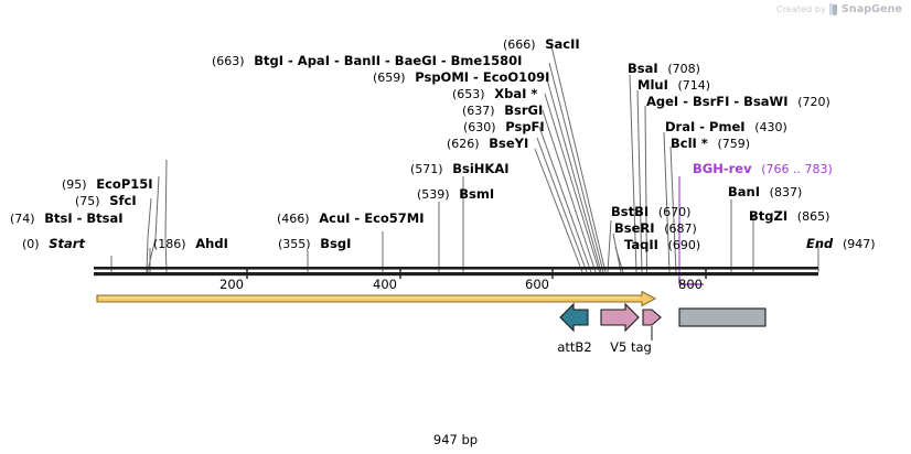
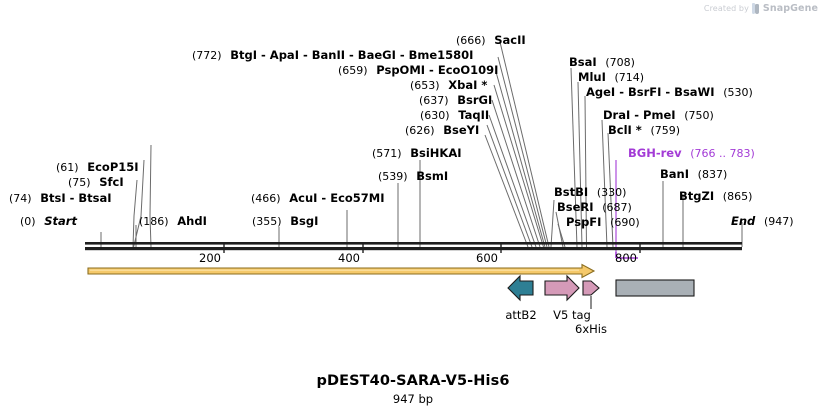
  Created by
  SnapGene
- (663) BtgI - ApaI - BanII - BaeGI - Bme1580I
+ (772) BtgI - ApaI - BanII - BaeGI - Bme1580I
  (666) SacII
  (659) PspOMI - EcoO109I
  (653) XbaI *
  (637) BsrGI
- (630) PspFI
+ (630) TaqII
  (626) BseYI
  (571) BsiHKAI
  (539) BsmI
  (466) AcuI - Eco57MI
  (355) BsgI
  (186) AhdI
- (95) EcoP15I
+ (61) EcoP15I
  (75) SfcI
  (74) BtsI - BtsaI
  (0) Start
  BsaI (708)
  MluI (714)
- AgeI - BsrFI - BsaWI (720)
+ AgeI - BsrFI - BsaWI (530)
- DraI - PmeI (430)
+ DraI - PmeI (750)
  BclI * (759)
  BGH-rev (766 .. 783)
- BstBI (670)
+ BstBI (330)
  BseRI (687)
- TaqII (690)
+ PspFI (690)
  BanI (837)
  BtgZI (865)
  End (947)
  200
  400
  600
  800
  attB2
  V5 tag
+ 6xHis
+ pDEST40-SARA-V5-His6
  947 bp
